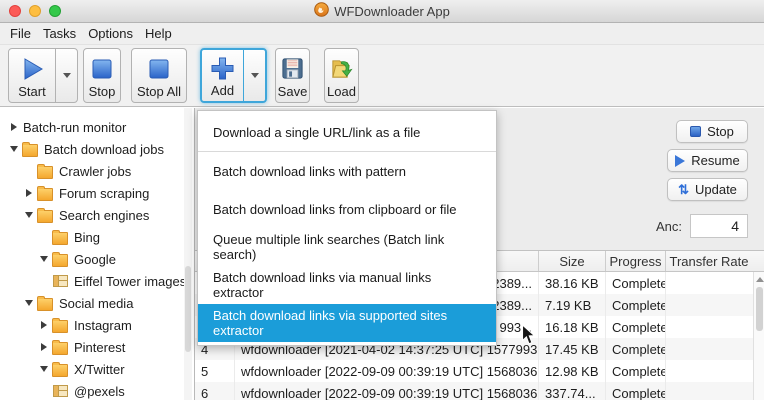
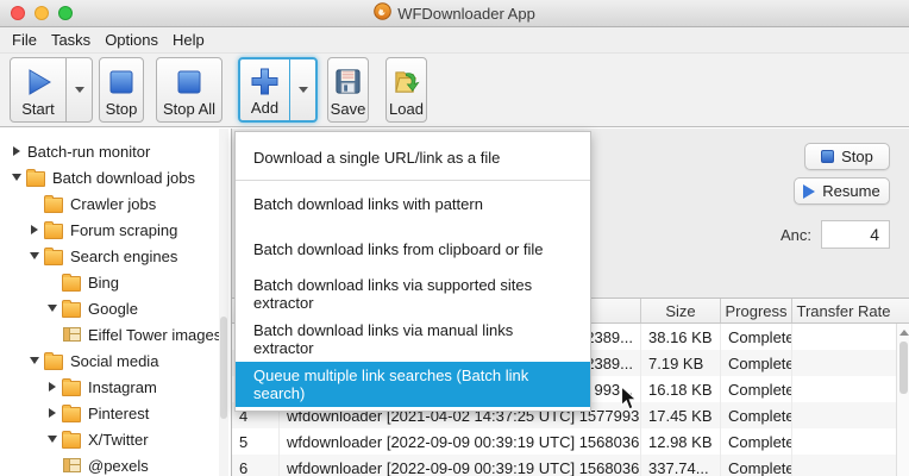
  WFDownloader App
  File
  Tasks
  Options
  Help
  Start
  Stop
  Stop All
  Add
  Save
  Load
  Batch-run monitor
  Batch download jobs
  Crawler jobs
  Forum scraping
  Search engines
  Bing
  Google
  Eiffel Tower images
  Social media
  Instagram
  Pinterest
  X/Twitter
  @pexels
  Stop
  Resume
- ⇅
- Update
  Anc:
  4
  Size
  Progress
  Transfer Rate
  389...
  38.16 KB
  Complete
  389...
  7.19 KB
  Complete
  993..
  16.18 KB
  Complete
  4
  wfdownloader [2021-04-02 14:37:25 UTC] 1577993
  17.45 KB
  Complete
  5
  wfdownloader [2022-09-09 00:39:19 UTC] 1568036
  12.98 KB
  Complete
  6
  wfdownloader [2022-09-09 00:39:19 UTC] 1568036
  337.74...
  Complete
  Download a single URL/link as a file
  Batch download links with pattern
  Batch download links from clipboard or file
- Queue multiple link searches (Batch link search)
+ Batch download links via supported sites extractor
  Batch download links via manual links extractor
- Batch download links via supported sites extractor
+ Queue multiple link searches (Batch link search)
